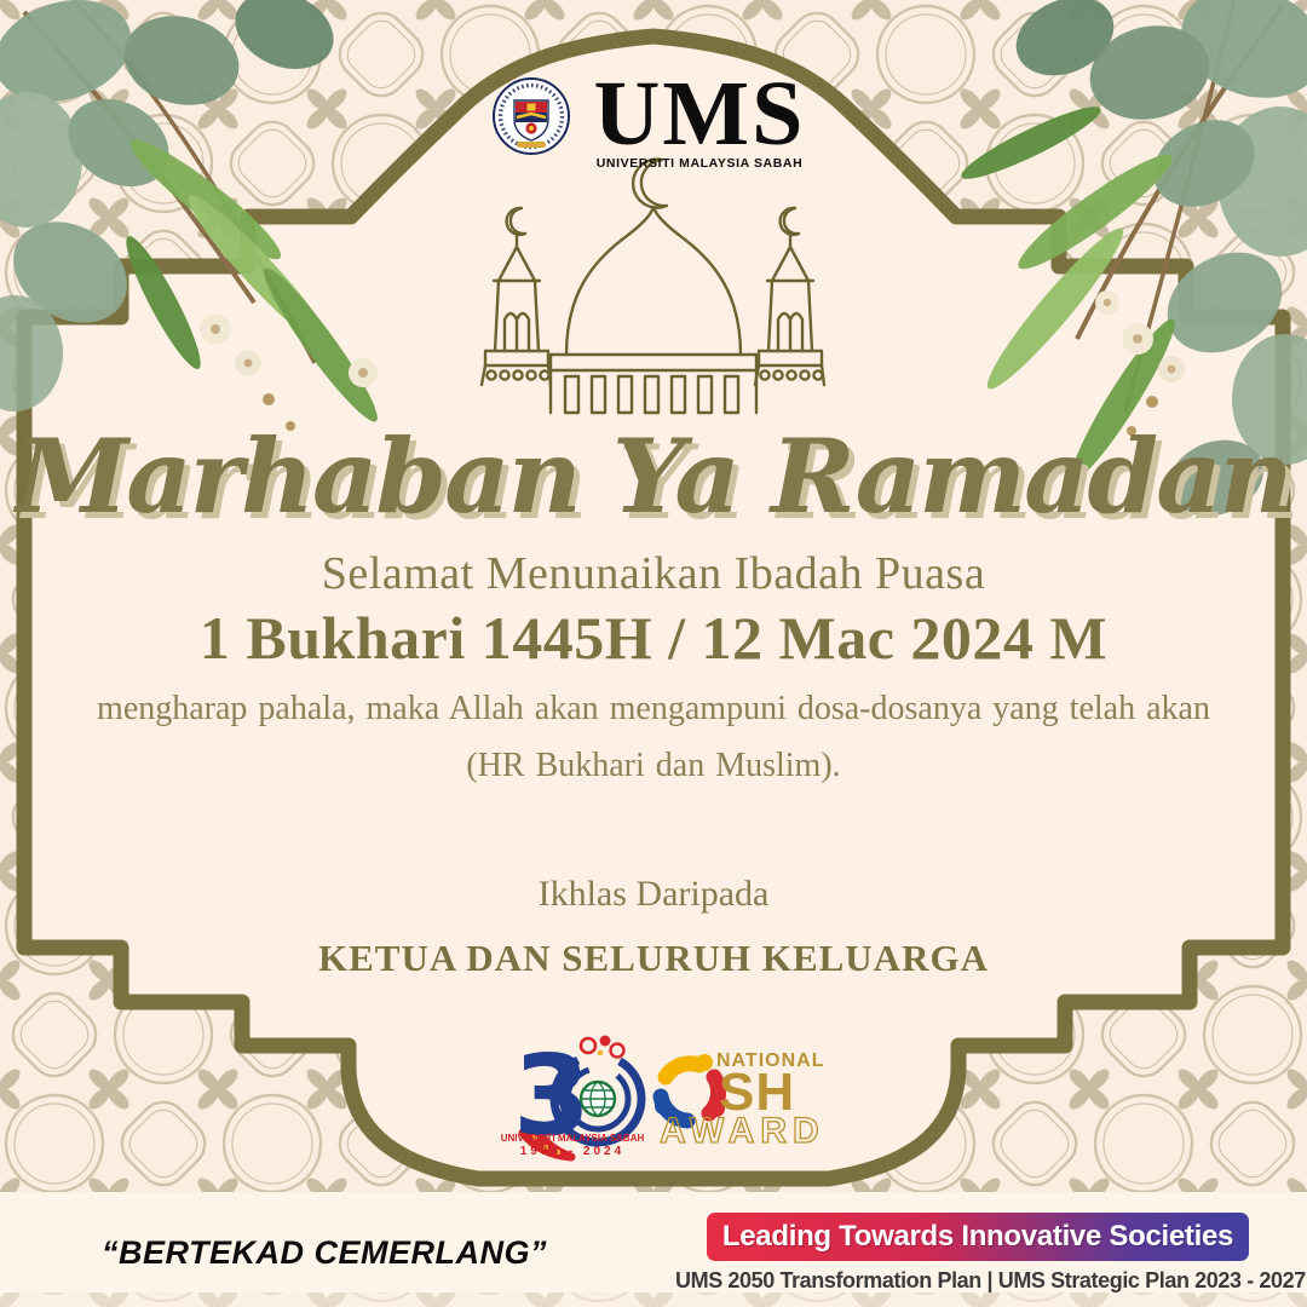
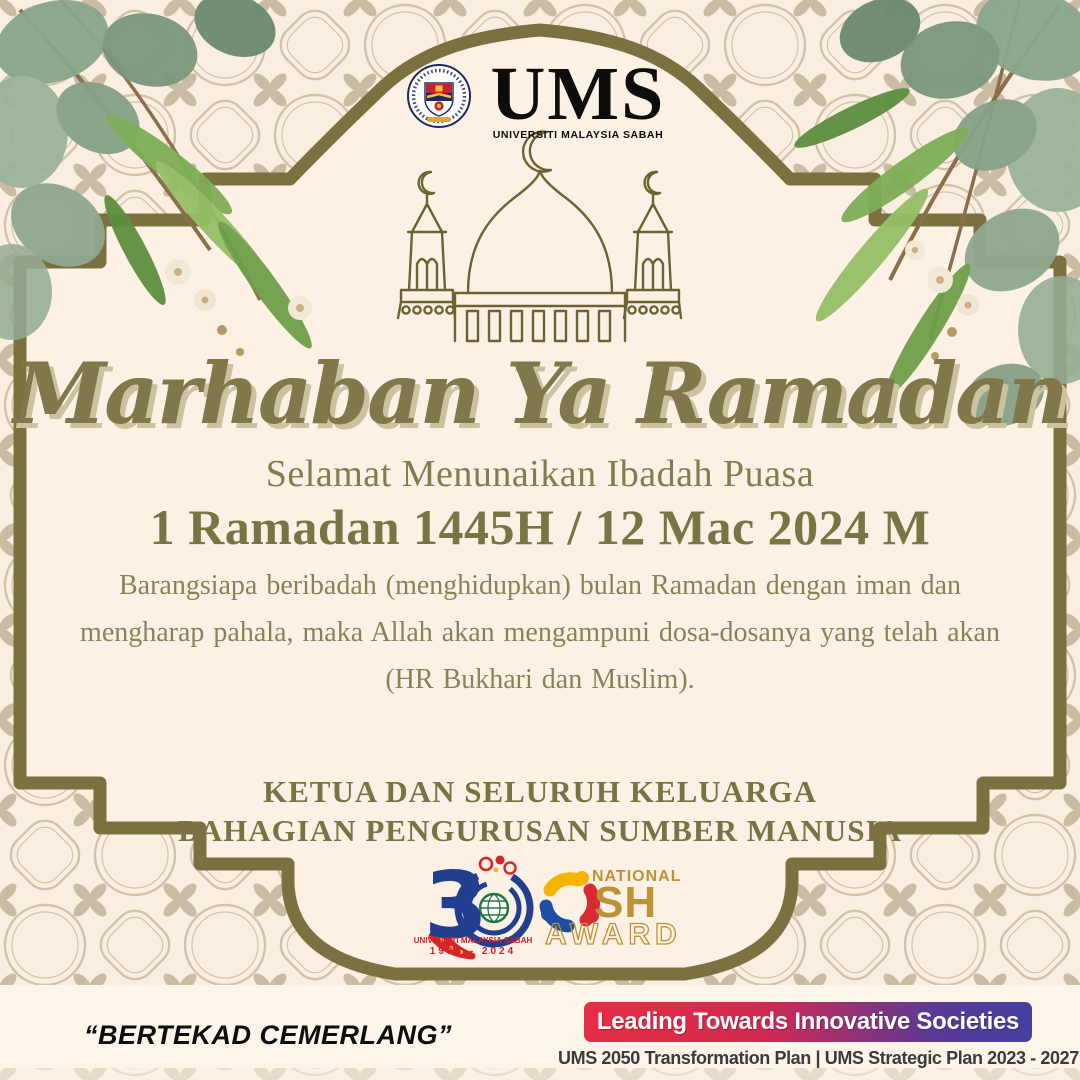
  UMS
  UNIVERSITI MALAYSIA SABAH
  Marhaban Ya Ramadan
  Selamat Menunaikan Ibadah Puasa
- 1 Bukhari 1445H / 12 Mac 2024 M
+ 1 Ramadan 1445H / 12 Mac 2024 M
+ Barangsiapa beribadah (menghidupkan) bulan Ramadan dengan iman dan
  mengharap pahala, maka Allah akan mengampuni dosa-dosanya yang telah akan
  (HR Bukhari dan Muslim).
- Ikhlas Daripada
  KETUA DAN SELURUH KELUARGA
+ BAHAGIAN PENGURUSAN SUMBER MANUSIA
  3
  UNIVERSITI MALAYSIA SABAH
  1994 - 2024
  NATIONAL
  SH
  AWARD
  “BERTEKAD CEMERLANG”
  Leading Towards Innovative Societies
  UMS 2050 Transformation Plan | UMS Strategic Plan 2023 - 2027
